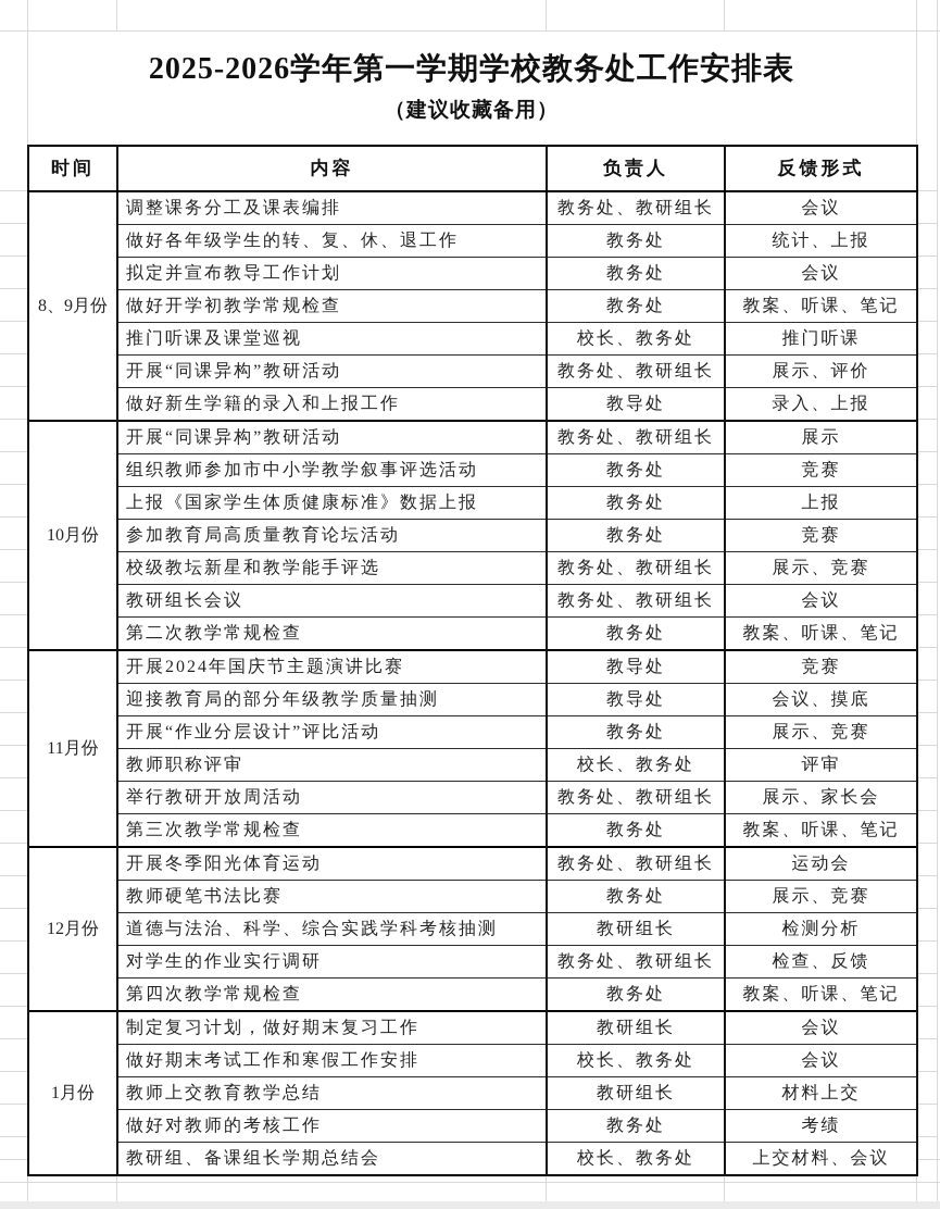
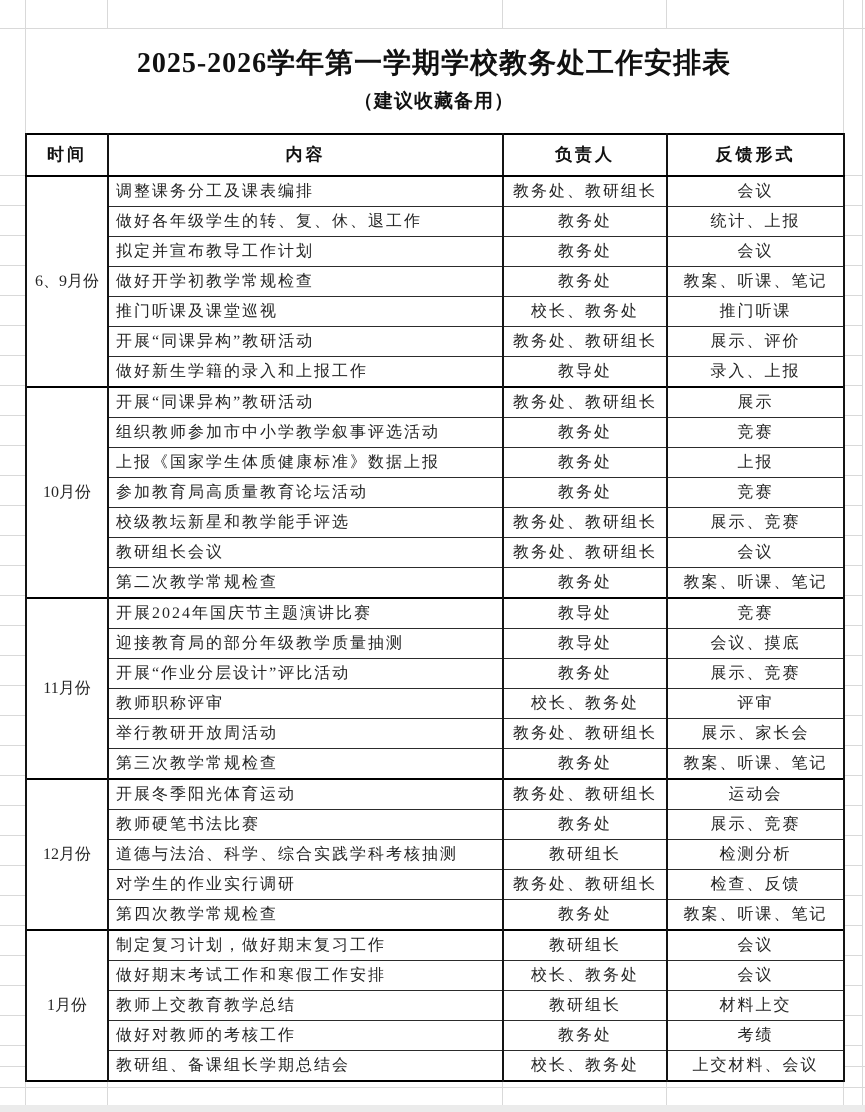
  2025-2026学年第一学期学校教务处工作安排表
  （建议收藏备用）
  时间	内容	负责人	反馈形式
- 8、9月份	调整课务分工及课表编排	教务处、教研组长	会议
+ 6、9月份	调整课务分工及课表编排	教务处、教研组长	会议
  做好各年级学生的转、复、休、退工作	教务处	统计、上报
  拟定并宣布教导工作计划	教务处	会议
  做好开学初教学常规检查	教务处	教案、听课、笔记
  推门听课及课堂巡视	校长、教务处	推门听课
  开展“同课异构”教研活动	教务处、教研组长	展示、评价
  做好新生学籍的录入和上报工作	教导处	录入、上报
  10月份	开展“同课异构”教研活动	教务处、教研组长	展示
  组织教师参加市中小学教学叙事评选活动	教务处	竞赛
  上报《国家学生体质健康标准》数据上报	教务处	上报
  参加教育局高质量教育论坛活动	教务处	竞赛
  校级教坛新星和教学能手评选	教务处、教研组长	展示、竞赛
  教研组长会议	教务处、教研组长	会议
  第二次教学常规检查	教务处	教案、听课、笔记
  11月份	开展2024年国庆节主题演讲比赛	教导处	竞赛
  迎接教育局的部分年级教学质量抽测	教导处	会议、摸底
  开展“作业分层设计”评比活动	教务处	展示、竞赛
  教师职称评审	校长、教务处	评审
  举行教研开放周活动	教务处、教研组长	展示、家长会
  第三次教学常规检查	教务处	教案、听课、笔记
  12月份	开展冬季阳光体育运动	教务处、教研组长	运动会
  教师硬笔书法比赛	教务处	展示、竞赛
  道德与法治、科学、综合实践学科考核抽测	教研组长	检测分析
  对学生的作业实行调研	教务处、教研组长	检查、反馈
  第四次教学常规检查	教务处	教案、听课、笔记
  1月份	制定复习计划，做好期末复习工作	教研组长	会议
  做好期末考试工作和寒假工作安排	校长、教务处	会议
  教师上交教育教学总结	教研组长	材料上交
  做好对教师的考核工作	教务处	考绩
  教研组、备课组长学期总结会	校长、教务处	上交材料、会议
